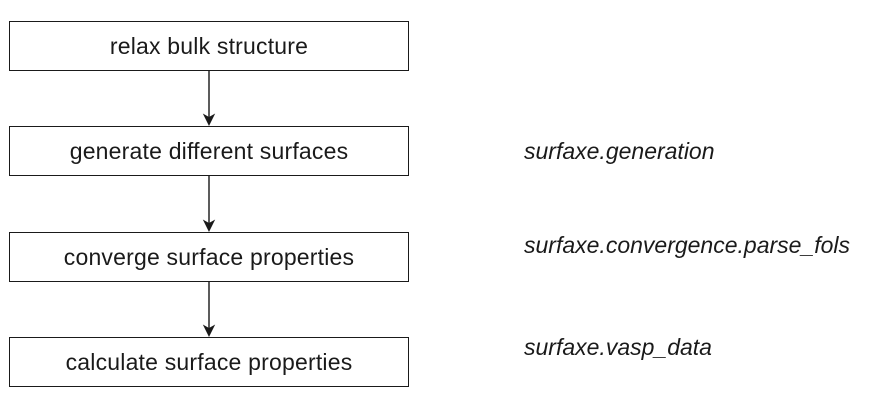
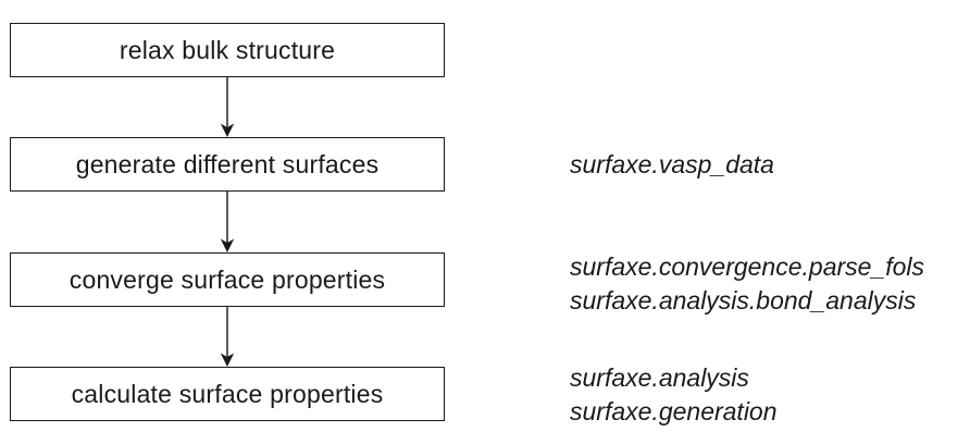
  relax bulk structure
  generate different surfaces
  converge surface properties
  calculate surface properties
- surfaxe.generation
+ surfaxe.vasp_data
  surfaxe.convergence.parse_fols
+ surfaxe.analysis.bond_analysis
+ surfaxe.analysis
- surfaxe.vasp_data
+ surfaxe.generation
